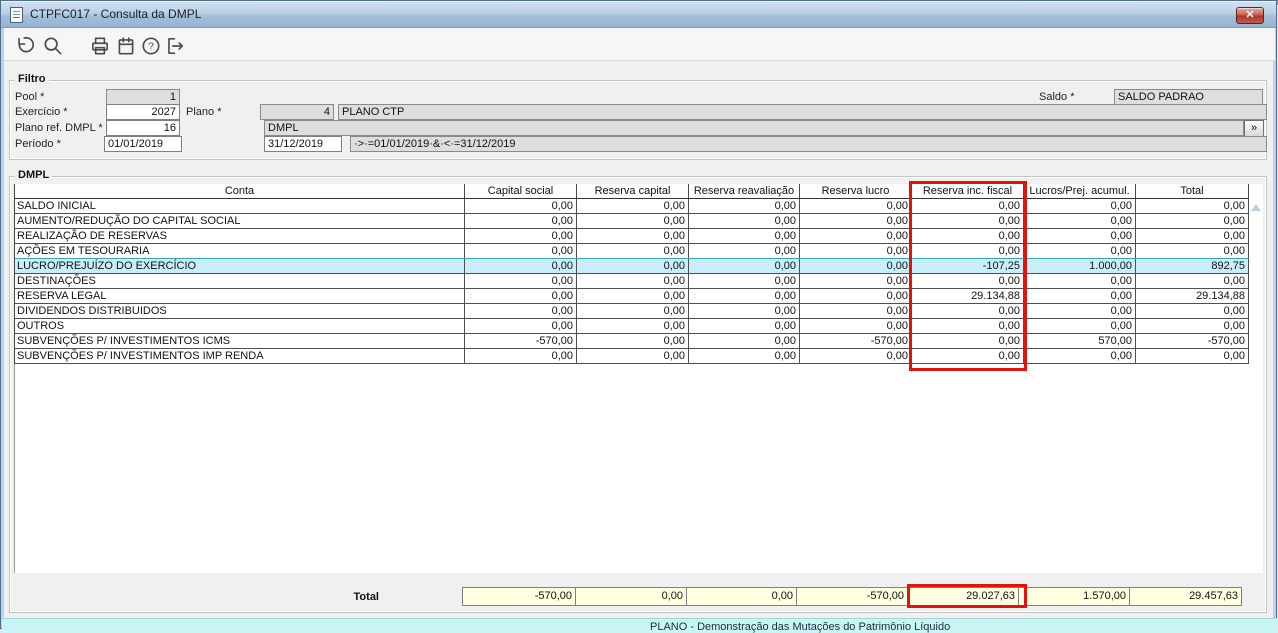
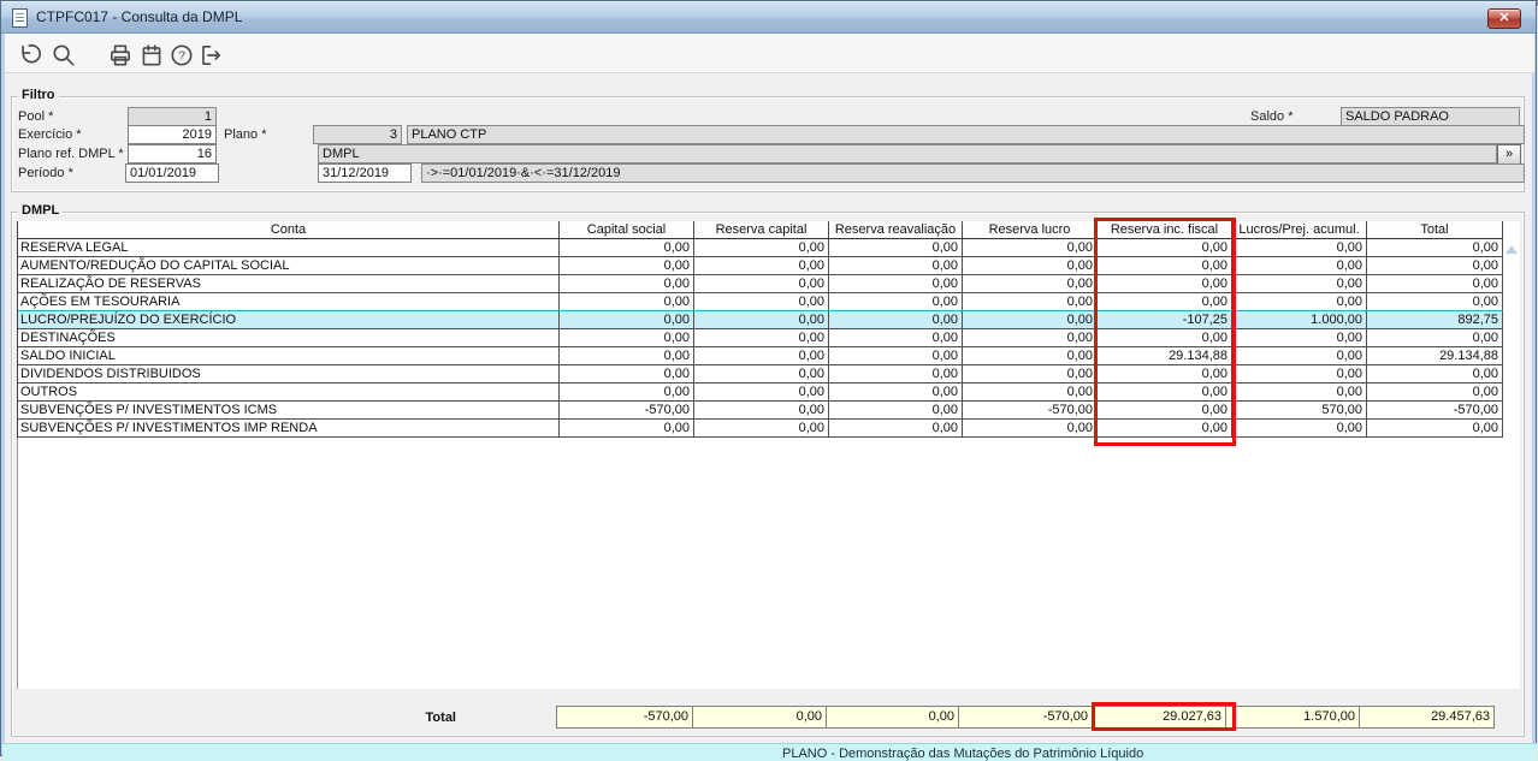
  CTPFC017 - Consulta da DMPL
  ✕
  ?
  Filtro
  Pool *
  1
  Saldo *
  SALDO PADRAO
  Exercício *
- 2027
+ 2019
  Plano *
- 4
+ 3
  PLANO CTP
  Plano ref. DMPL *
  16
  DMPL
  »
  Período *
  01/01/2019
  31/12/2019
  ·>·=01/01/2019·&·<·=31/12/2019
  DMPL
  Conta
  Capital social
  Reserva capital
  Reserva reavaliação
  Reserva lucro
  Reserva inc. fiscal
  Lucros/Prej. acumul.
  Total
- SALDO INICIAL
+ RESERVA LEGAL
  0,00
  0,00
  0,00
  0,00
  0,00
  0,00
  0,00
  AUMENTO/REDUÇÃO DO CAPITAL SOCIAL
  0,00
  0,00
  0,00
  0,00
  0,00
  0,00
  0,00
  REALIZAÇÃO DE RESERVAS
  0,00
  0,00
  0,00
  0,00
  0,00
  0,00
  0,00
  AÇÕES EM TESOURARIA
  0,00
  0,00
  0,00
  0,00
  0,00
  0,00
  0,00
  LUCRO/PREJUÍZO DO EXERCÍCIO
  0,00
  0,00
  0,00
  0,00
  -107,25
  1.000,00
  892,75
  DESTINAÇÕES
  0,00
  0,00
  0,00
  0,00
  0,00
  0,00
  0,00
- RESERVA LEGAL
+ SALDO INICIAL
  0,00
  0,00
  0,00
  0,00
  29.134,88
  0,00
  29.134,88
  DIVIDENDOS DISTRIBUIDOS
  0,00
  0,00
  0,00
  0,00
  0,00
  0,00
  0,00
  OUTROS
  0,00
  0,00
  0,00
  0,00
  0,00
  0,00
  0,00
  SUBVENÇÕES P/ INVESTIMENTOS ICMS
  -570,00
  0,00
  0,00
  -570,00
  0,00
  570,00
  -570,00
  SUBVENÇÕES P/ INVESTIMENTOS IMP RENDA
  0,00
  0,00
  0,00
  0,00
  0,00
  0,00
  0,00
  Total
  -570,00
  0,00
  0,00
  -570,00
  29.027,63
  1.570,00
  29.457,63
  PLANO - Demonstração das Mutações do Patrimônio Líquido
